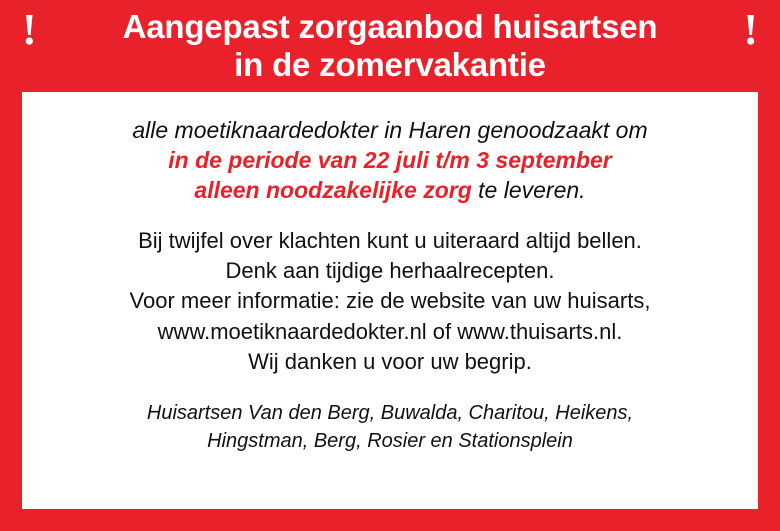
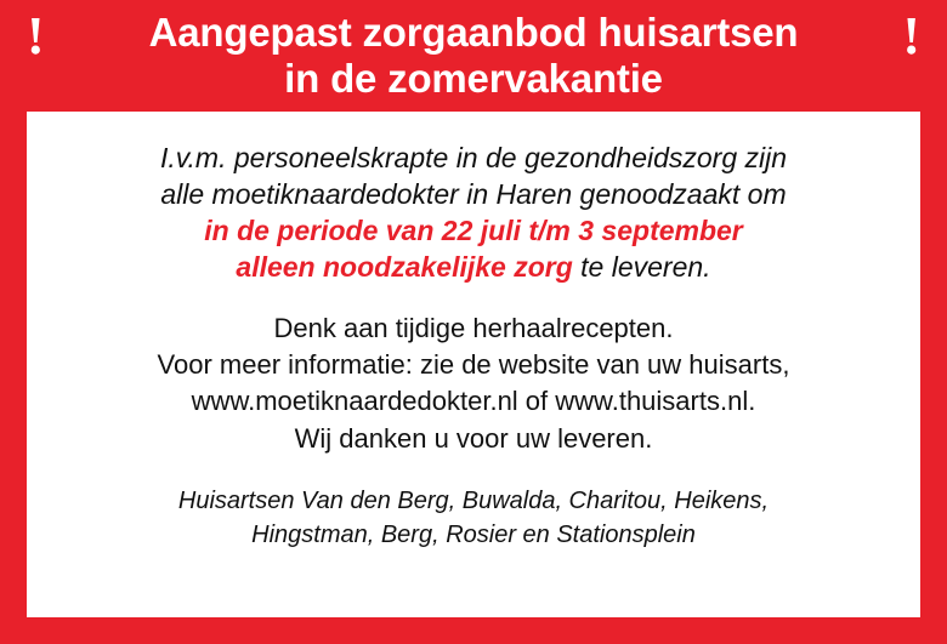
  !
  !
  Aangepast zorgaanbod huisartsen
  in de zomervakantie
+ I.v.m. personeelskrapte in de gezondheidszorg zijn
  alle moetiknaardedokter in Haren genoodzaakt om
  in de periode van 22 juli t/m 3 september
  alleen noodzakelijke zorg te leveren.
- Bij twijfel over klachten kunt u uiteraard altijd bellen.
  Denk aan tijdige herhaalrecepten.
  Voor meer informatie: zie de website van uw huisarts,
  www.moetiknaardedokter.nl of www.thuisarts.nl.
- Wij danken u voor uw begrip.
+ Wij danken u voor uw leveren.
  Huisartsen Van den Berg, Buwalda, Charitou, Heikens,
  Hingstman, Berg, Rosier en Stationsplein
